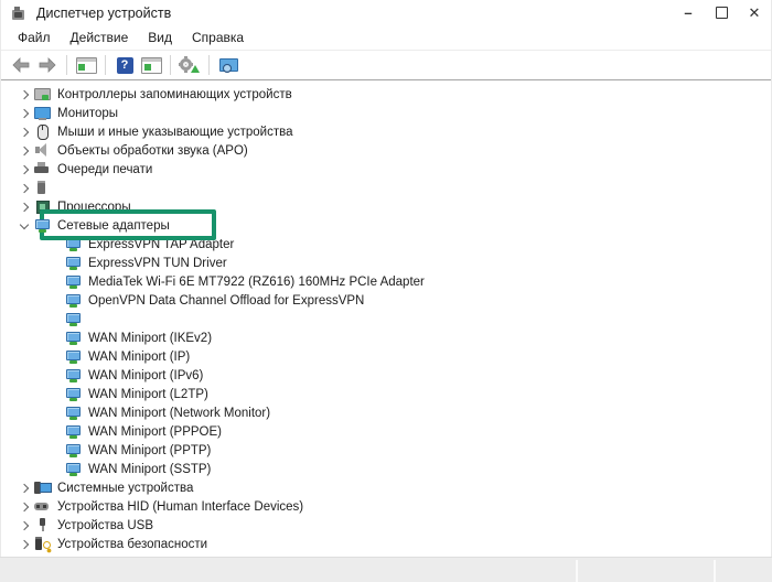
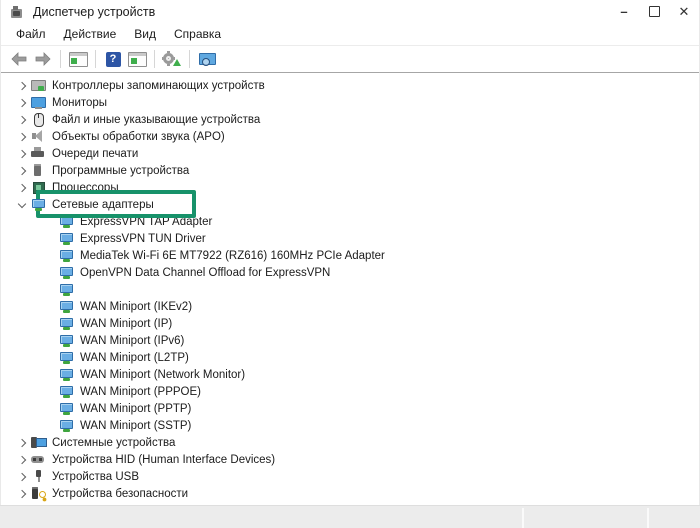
  Диспетчер устройств
  –
  ✕
  Файл
  Действие
  Вид
  Справка
  ?
  Контроллеры запоминающих устройств
  Мониторы
- Мыши и иные указывающие устройства
+ Файл и иные указывающие устройства
  Объекты обработки звука (APO)
  Очереди печати
+ Программные устройства
  Процессоры
  Сетевые адаптеры
  ExpressVPN TAP Adapter
  ExpressVPN TUN Driver
  MediaTek Wi-Fi 6E MT7922 (RZ616) 160MHz PCIe Adapter
  OpenVPN Data Channel Offload for ExpressVPN
  WAN Miniport (IKEv2)
  WAN Miniport (IP)
  WAN Miniport (IPv6)
  WAN Miniport (L2TP)
  WAN Miniport (Network Monitor)
  WAN Miniport (PPPOE)
  WAN Miniport (PPTP)
  WAN Miniport (SSTP)
  Системные устройства
  Устройства HID (Human Interface Devices)
  Устройства USB
  Устройства безопасности
